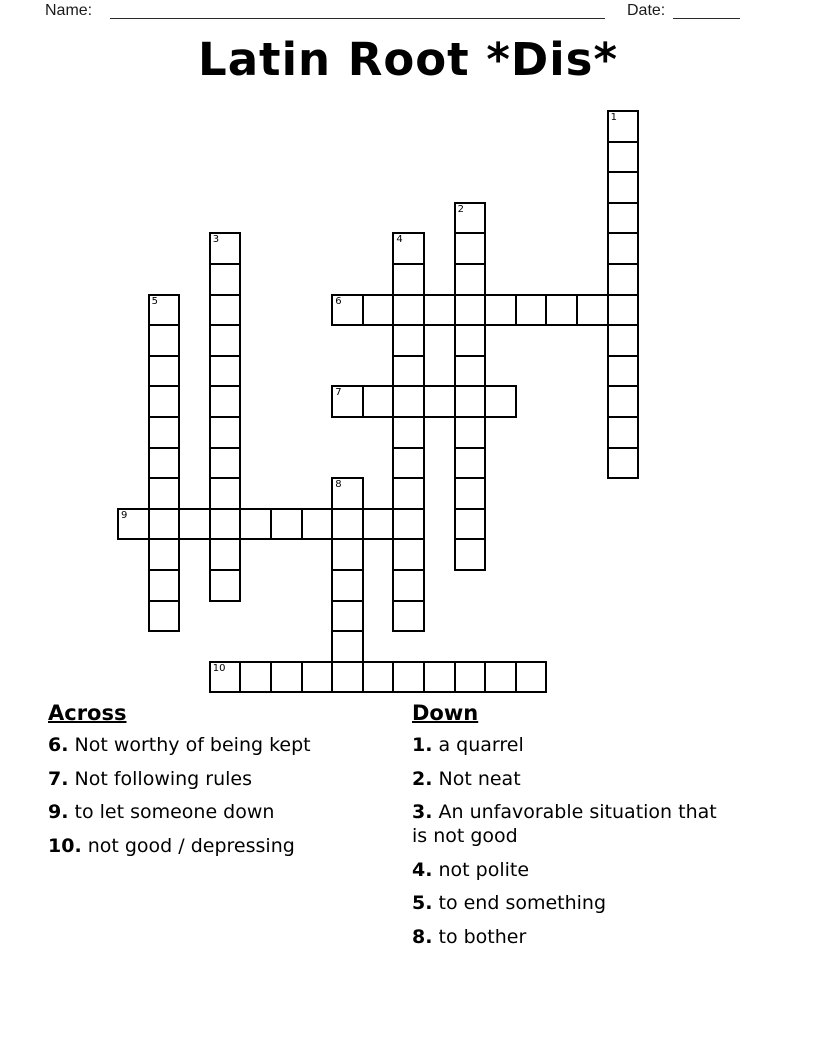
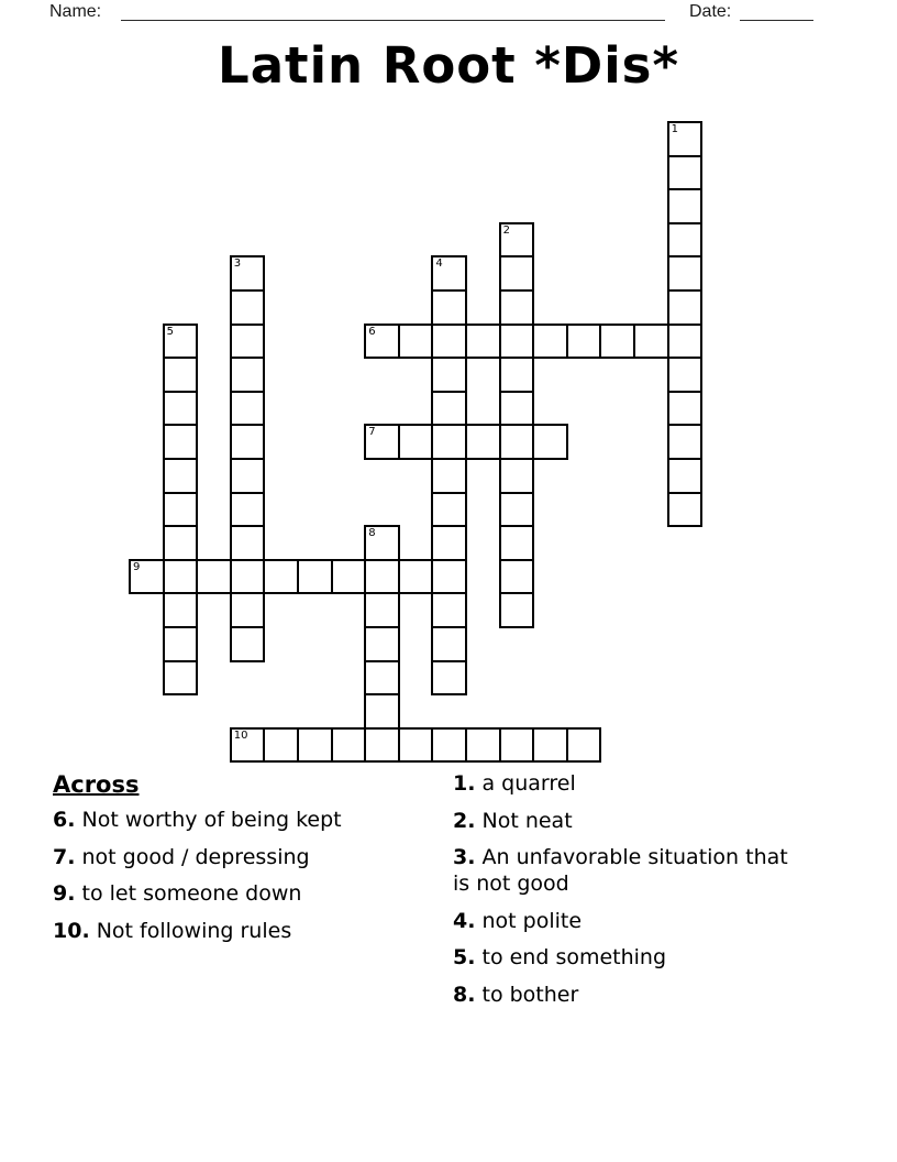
  Name:
  Date:
  Latin Root *Dis*
  1
  2
  3
  4
  5
  6
  7
  8
  9
  10
  Across
  6. Not worthy of being kept
- 7. Not following rules
+ 7. not good / depressing
  9. to let someone down
- 10. not good / depressing
+ 10. Not following rules
- Down
  1. a quarrel
  2. Not neat
  3. An unfavorable situation that is not good
  4. not polite
  5. to end something
  8. to bother
